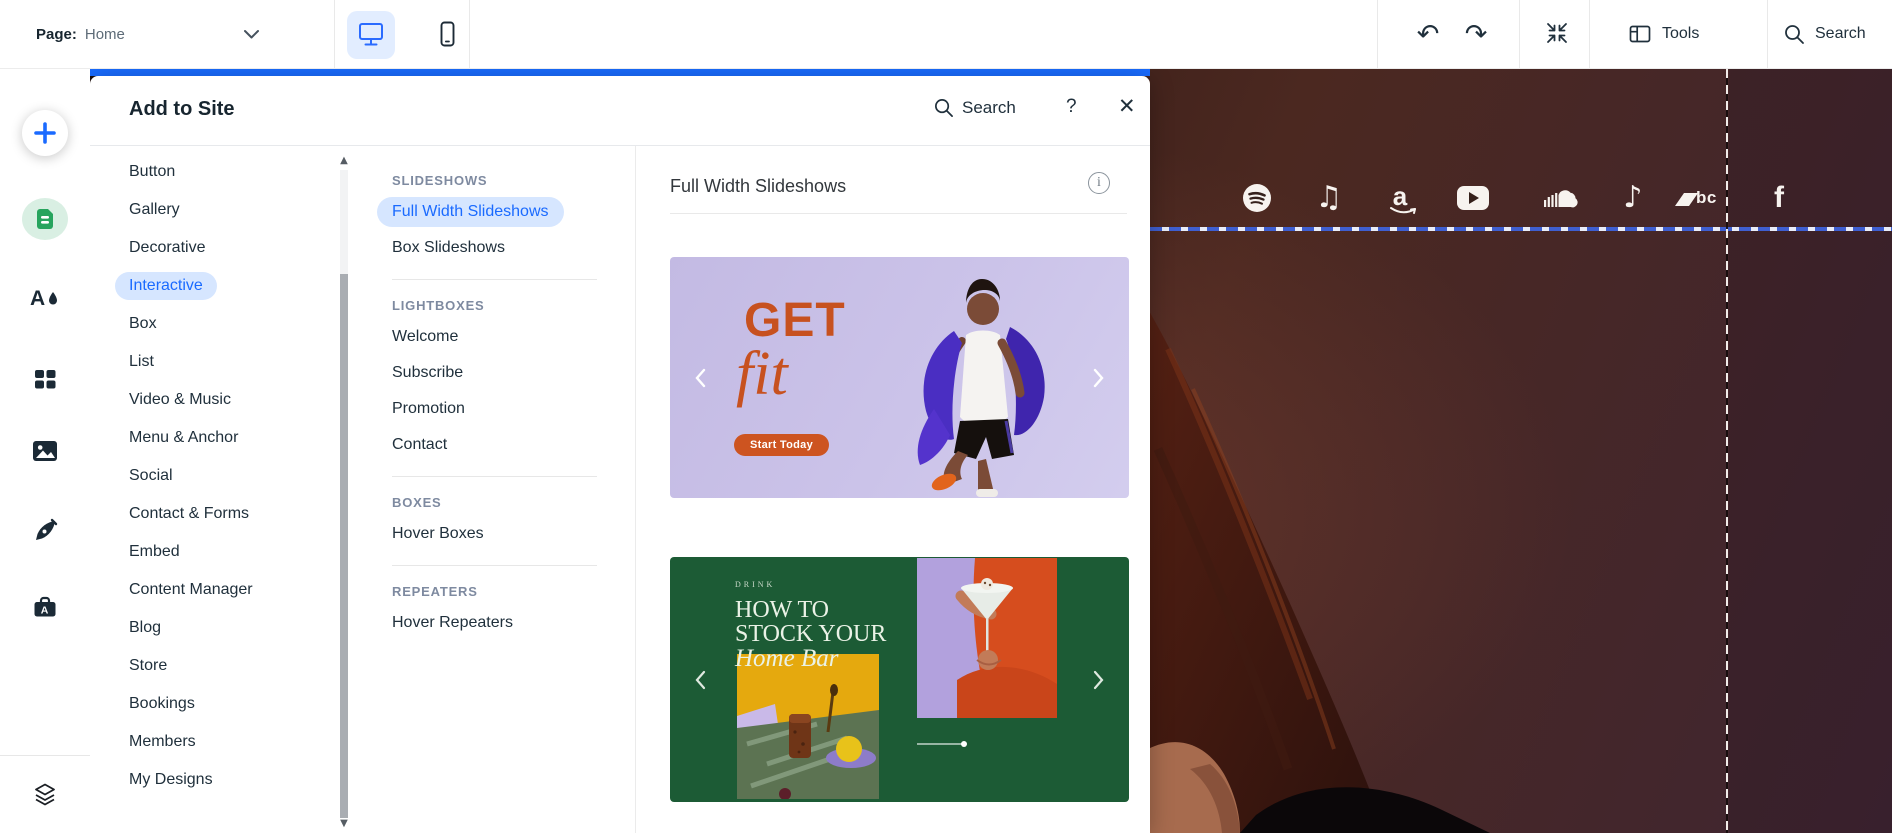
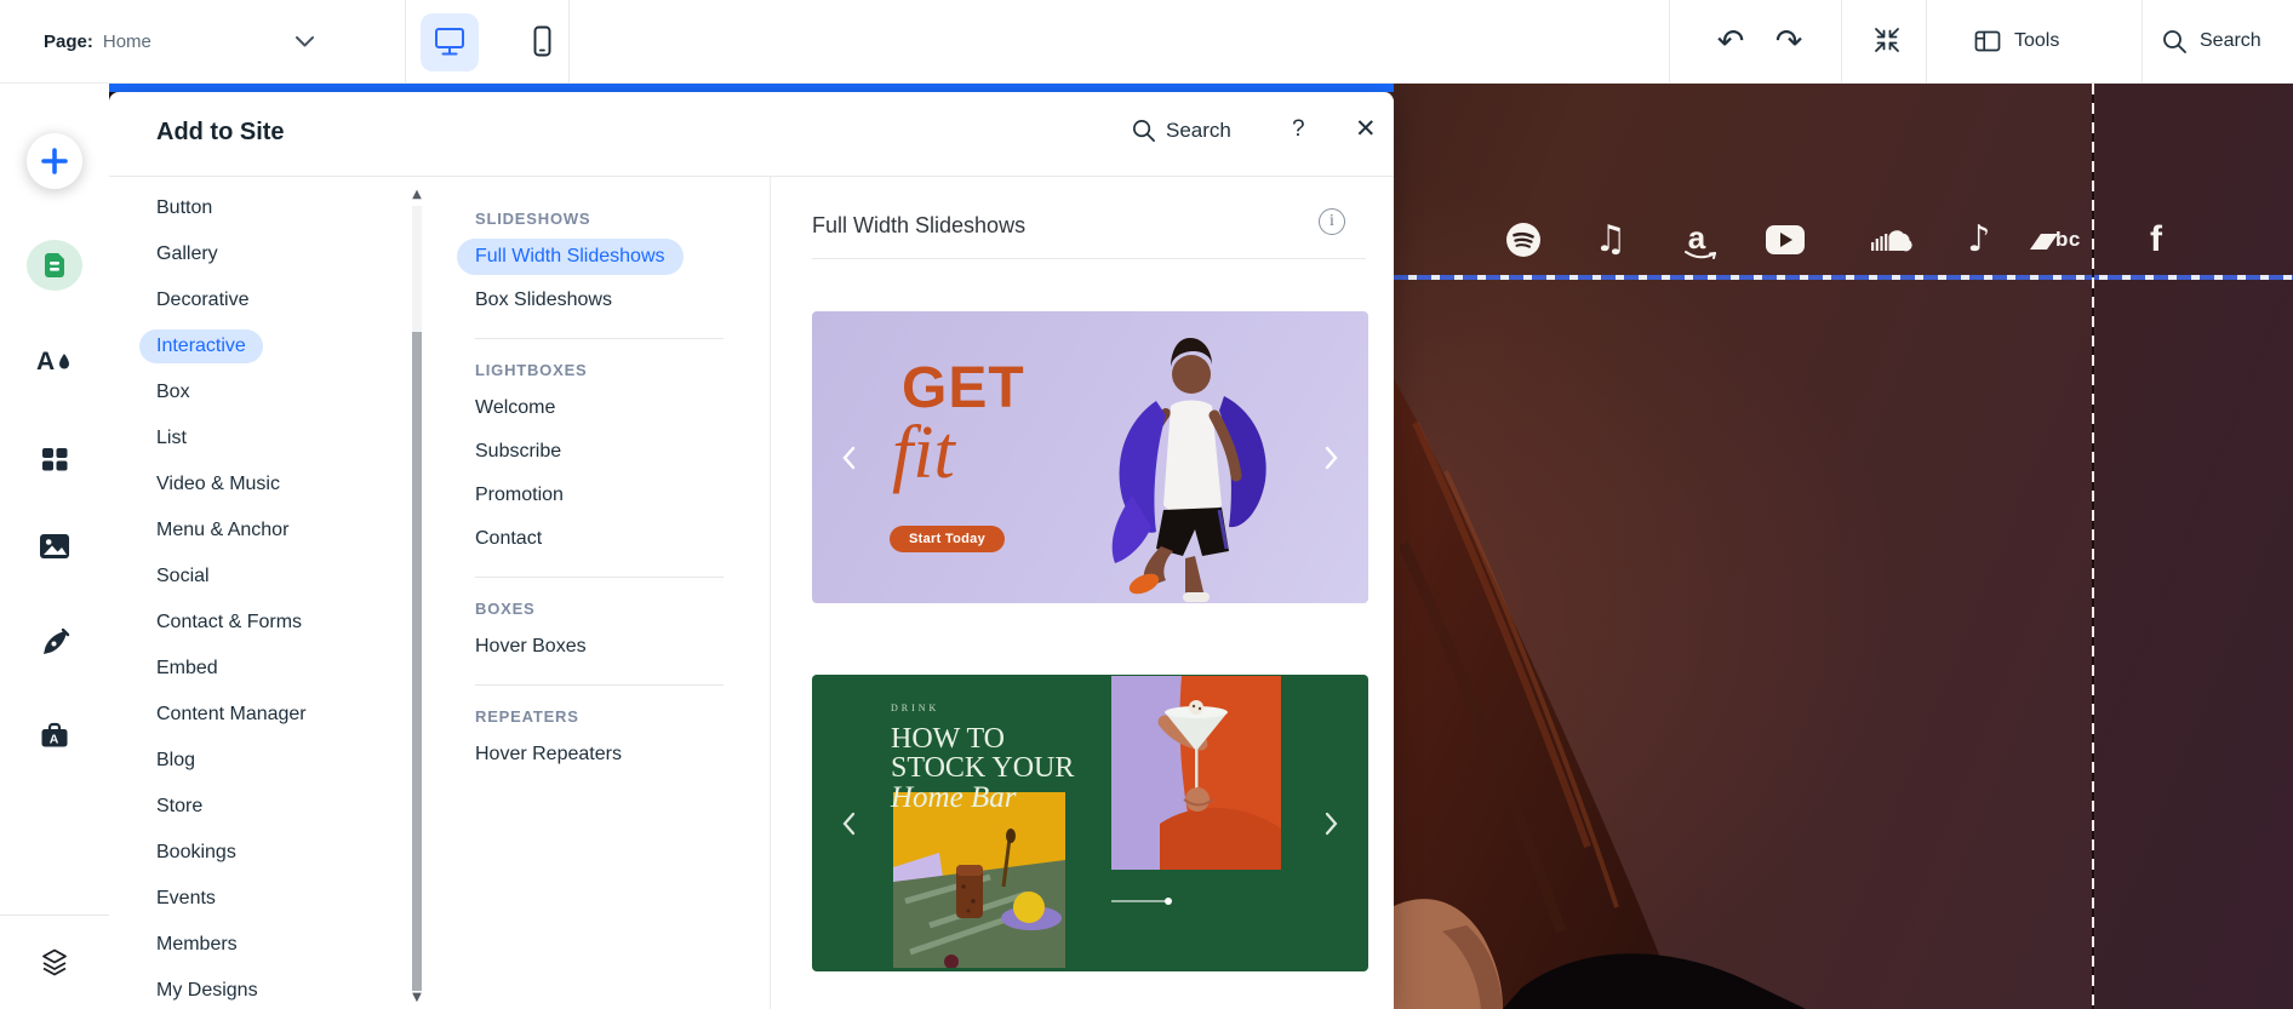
  ♫
  a
  ♪
  bc
  f
  Page:
  Home
  ↶
  ↷
  Tools
  Search
  A
  A
  Add to Site
  Search
  ?
  ✕
  Button
  Gallery
  Decorative
  Interactive
  Box
  List
  Video & Music
  Menu & Anchor
  Social
  Contact & Forms
  Embed
  Content Manager
  Blog
  Store
  Bookings
+ Events
  Members
  My Designs
  ▲
  ▼
  SLIDESHOWS
  Full Width Slideshows
  Box Slideshows
  LIGHTBOXES
  Welcome
  Subscribe
  Promotion
  Contact
  BOXES
  Hover Boxes
  REPEATERS
  Hover Repeaters
  Full Width Slideshows
  i
  GET
  fit
  Start Today
  DRINK
  HOW TO
  STOCK YOUR
  Home Bar
